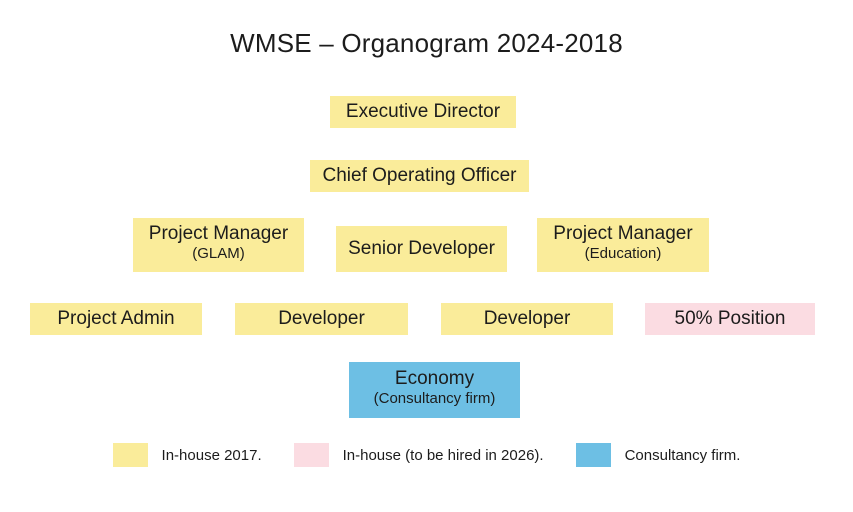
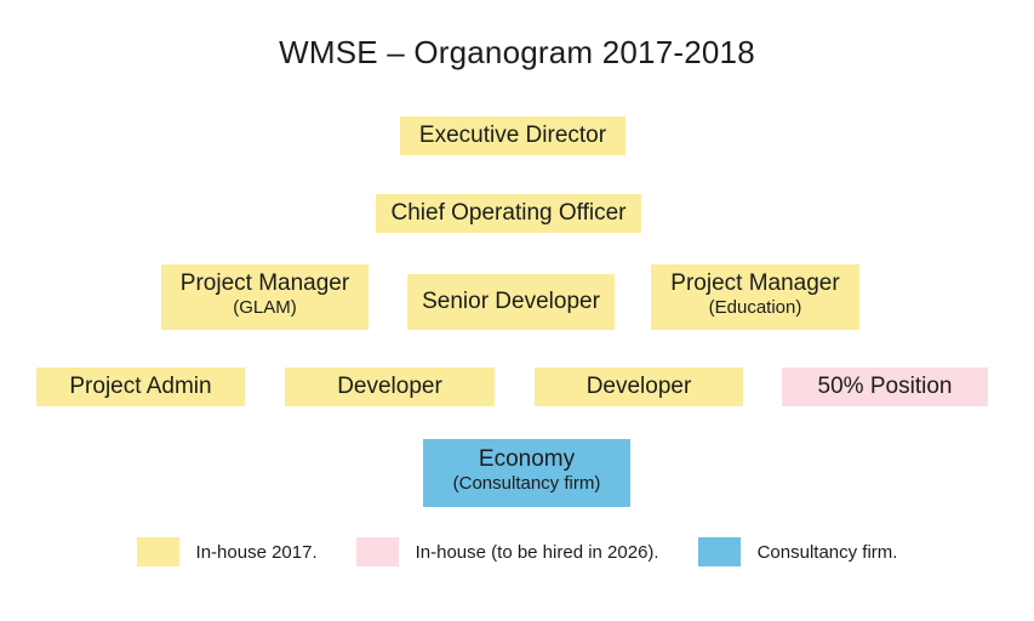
- WMSE – Organogram 2024-2018
+ WMSE – Organogram 2017-2018
  Executive Director
  Chief Operating Officer
  Project Manager
  (GLAM)
  Senior Developer
  Project Manager
  (Education)
  Project Admin
  Developer
  Developer
  50% Position
  Economy
  (Consultancy firm)
  In-house 2017.
  In-house (to be hired in 2026).
  Consultancy firm.
